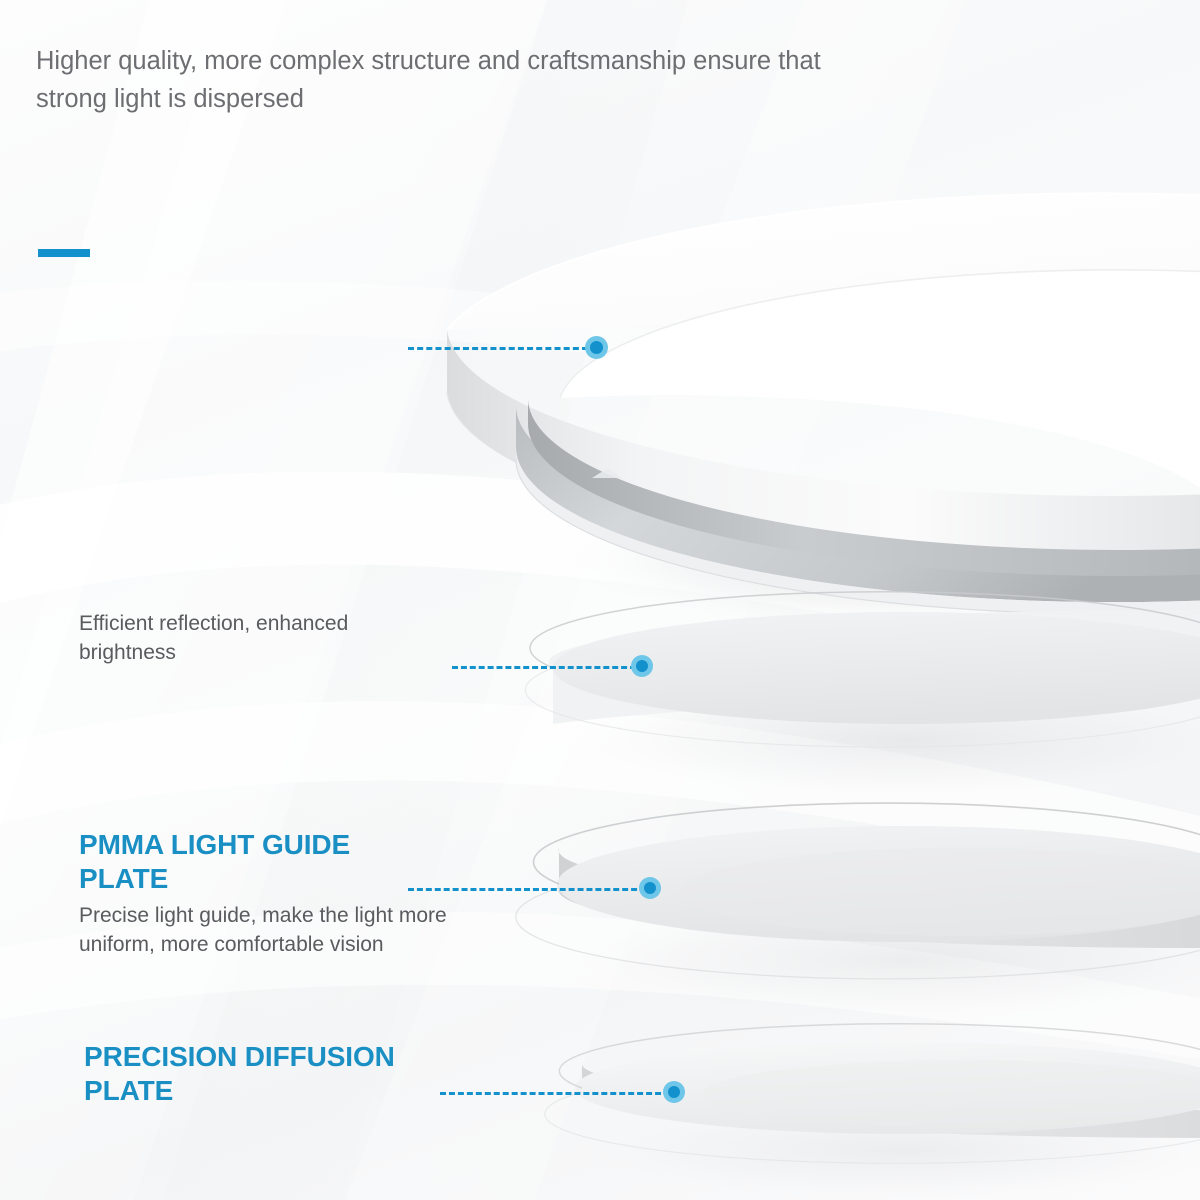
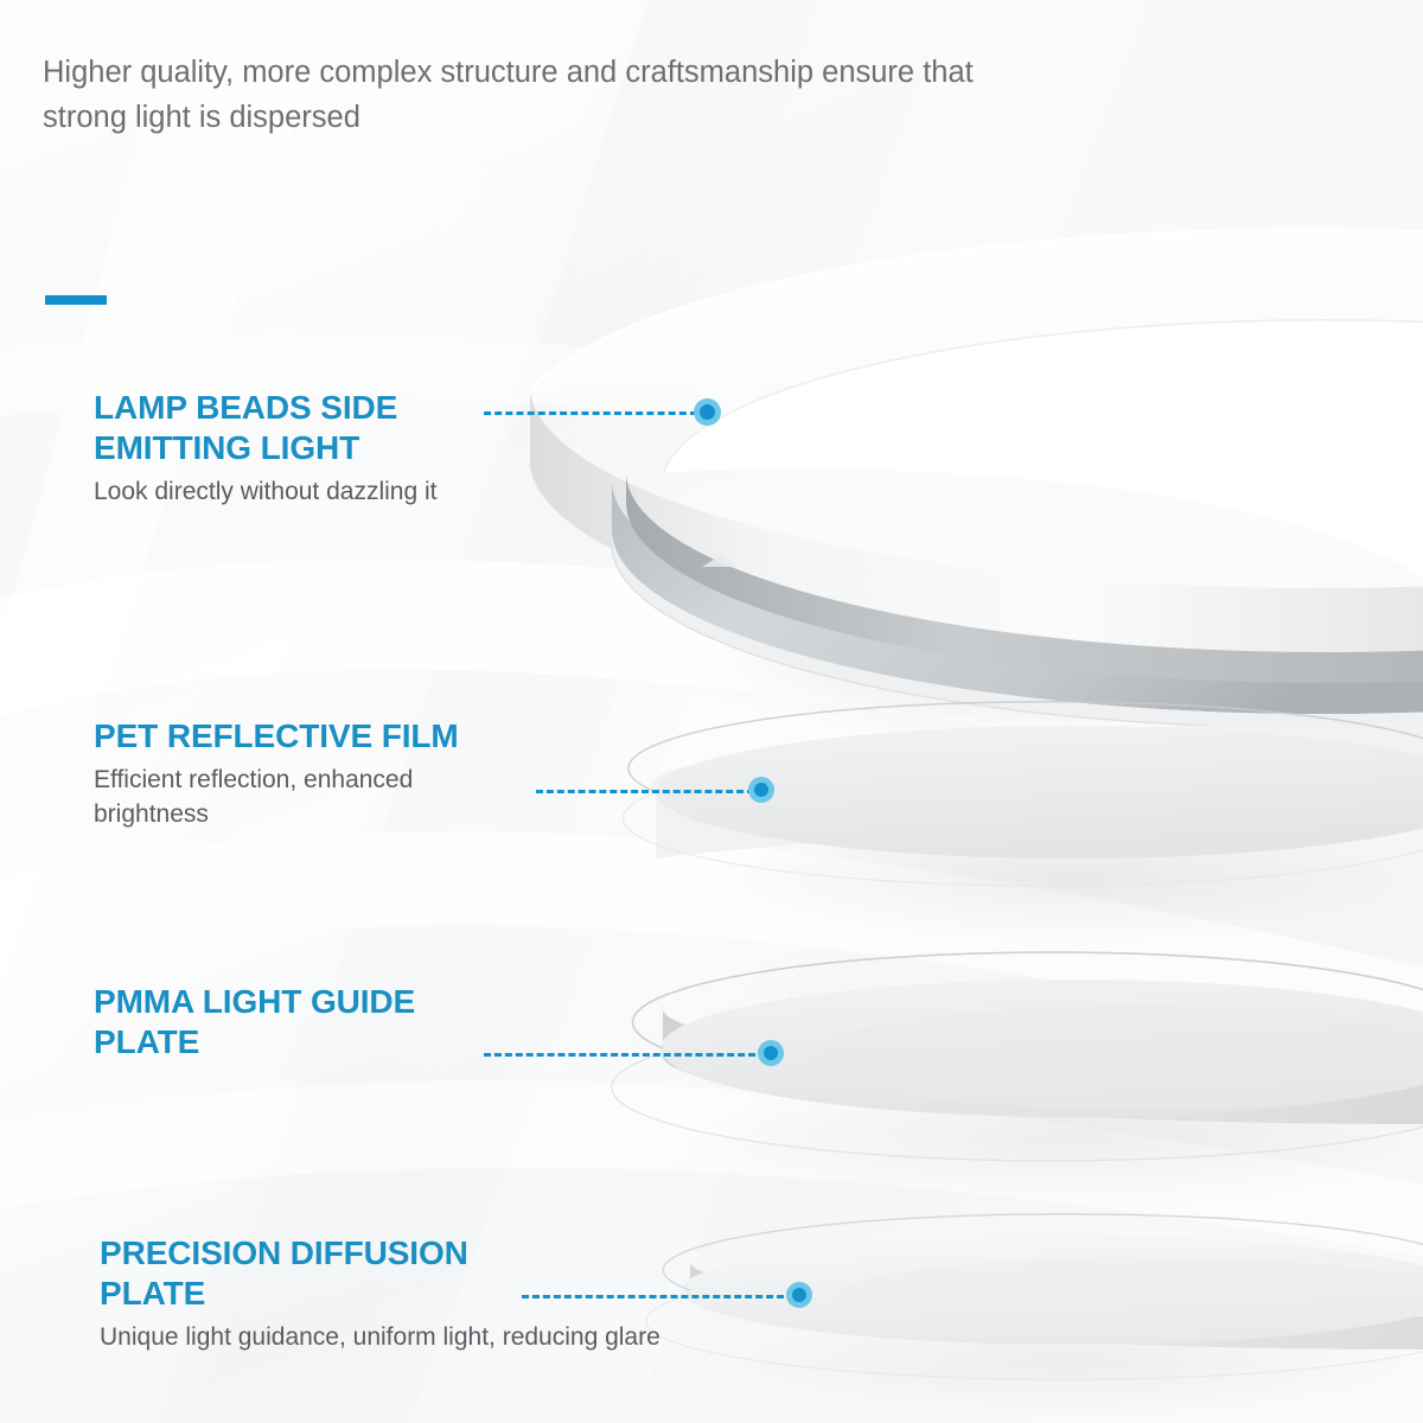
  Higher quality, more complex structure and craftsmanship ensure that
  strong light is dispersed
+ LAMP BEADS SIDE
+ EMITTING LIGHT
+ Look directly without dazzling it
+ PET REFLECTIVE FILM
  Efficient reflection, enhanced
  brightness
  PMMA LIGHT GUIDE
  PLATE
- Precise light guide, make the light more
- uniform, more comfortable vision
  PRECISION DIFFUSION
  PLATE
+ Unique light guidance, uniform light, reducing glare
